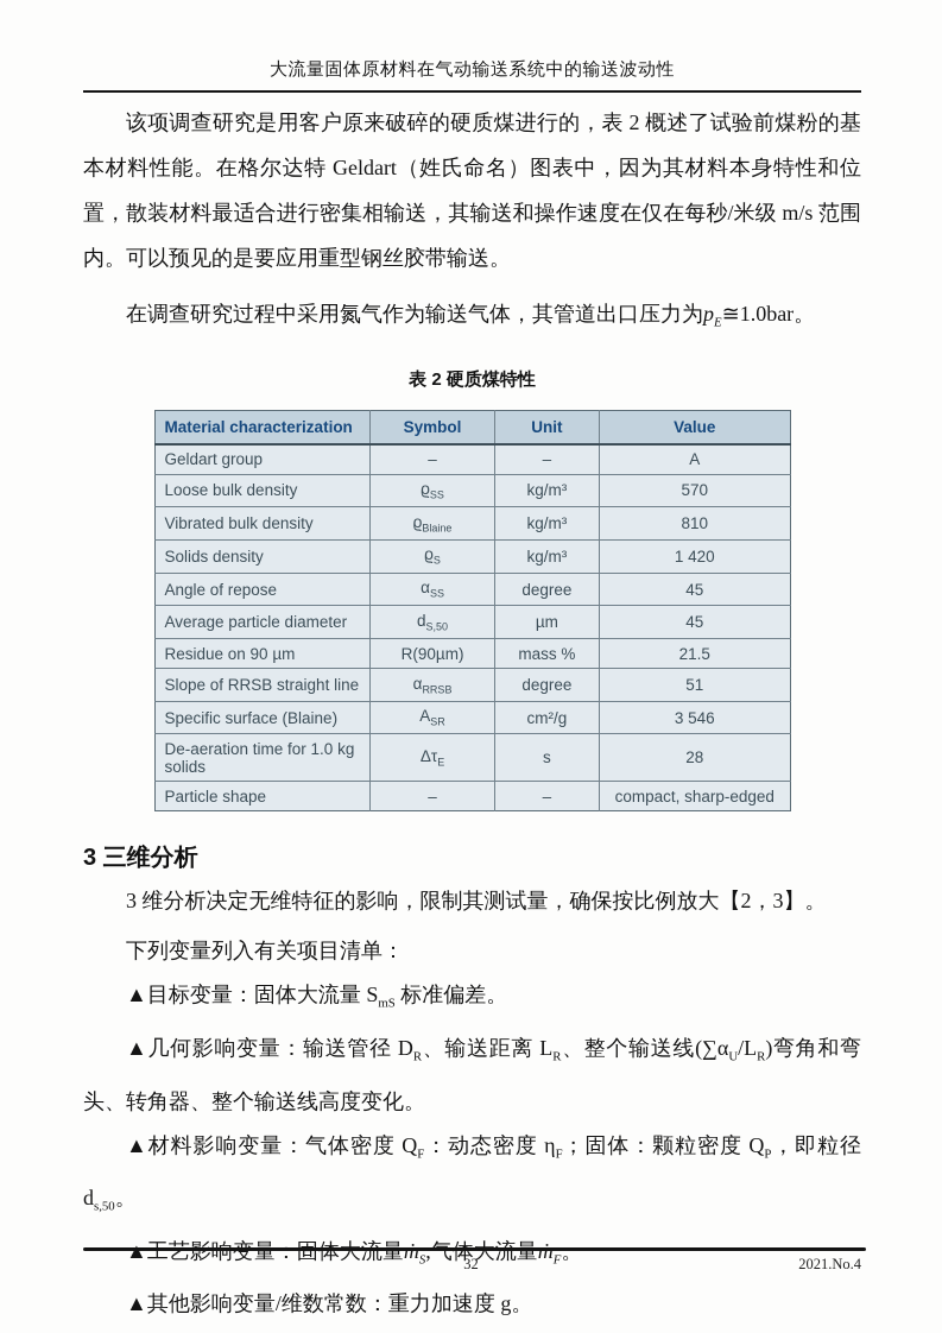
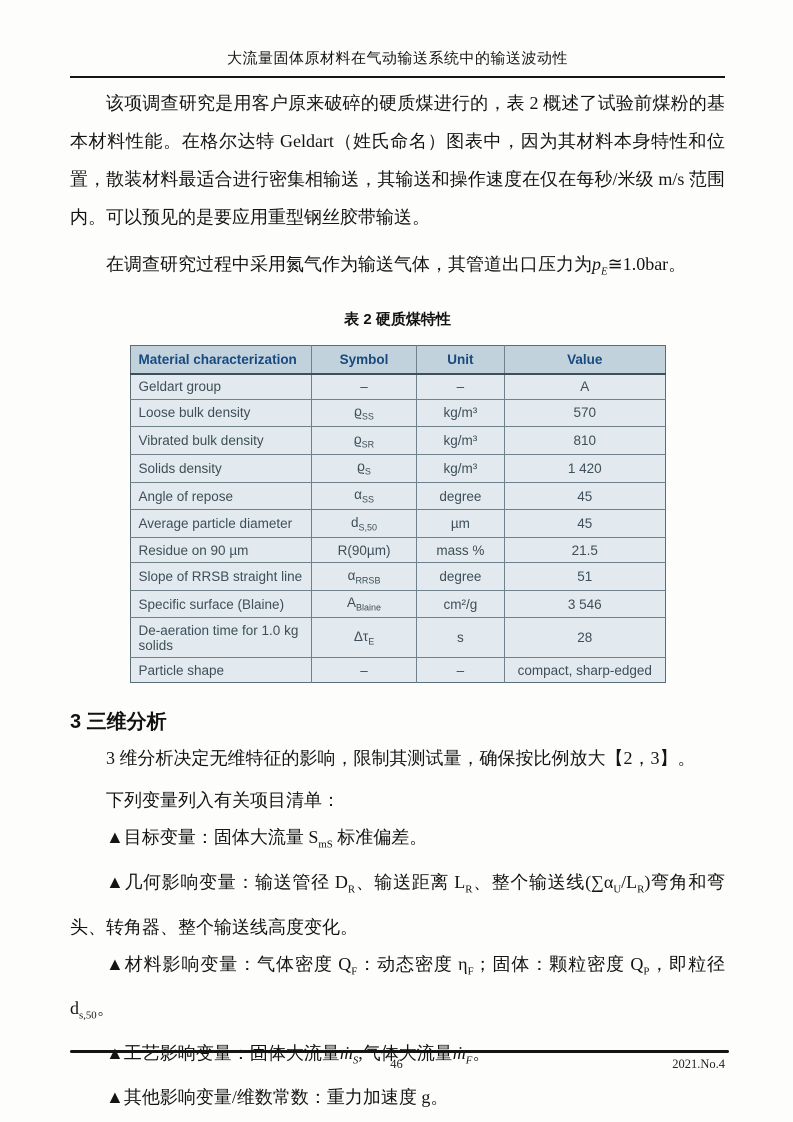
  大流量固体原材料在气动输送系统中的输送波动性
  该项调查研究是用客户原来破碎的硬质煤进行的，表 2 概述了试验前煤粉的基本材料性能。在格尔达特 Geldart（姓氏命名）图表中，因为其材料本身特性和位置，散装材料最适合进行密集相输送，其输送和操作速度在仅在每秒/米级 m/s 范围内。可以预见的是要应用重型钢丝胶带输送。
  在调查研究过程中采用氮气作为输送气体，其管道出口压力为pE≅1.0bar。
  表 2 硬质煤特性
  Material characterization	Symbol	Unit	Value
  Geldart group	–	–	A
  Loose bulk density	ϱSS	kg/m³	570
- Vibrated bulk density	ϱBlaine	kg/m³	810
+ Vibrated bulk density	ϱSR	kg/m³	810
  Solids density	ϱS	kg/m³	1 420
  Angle of repose	αSS	degree	45
  Average particle diameter	dS,50	µm	45
  Residue on 90 µm	R(90µm)	mass %	21.5
  Slope of RRSB straight line	αRRSB	degree	51
- Specific surface (Blaine)	ASR	cm²/g	3 546
+ Specific surface (Blaine)	ABlaine	cm²/g	3 546
  De-aeration time for 1.0 kg solids	ΔτE	s	28
  Particle shape	–	–	compact, sharp-edged
  3 三维分析
  3 维分析决定无维特征的影响，限制其测试量，确保按比例放大【2，3】。
  下列变量列入有关项目清单：
  ▲目标变量：固体大流量 SmS 标准偏差。
  ▲几何影响变量：输送管径 DR、输送距离 LR、整个输送线(∑αU/LR)弯角和弯头、转角器、整个输送线高度变化。
  ▲材料影响变量：气体密度 QF：动态密度 ηF；固体：颗粒密度 QP，即粒径 ds,50。
  ▲其他影响变量/维数常数：重力加速度 g。
- 32
+ 46
  2021.No.4
